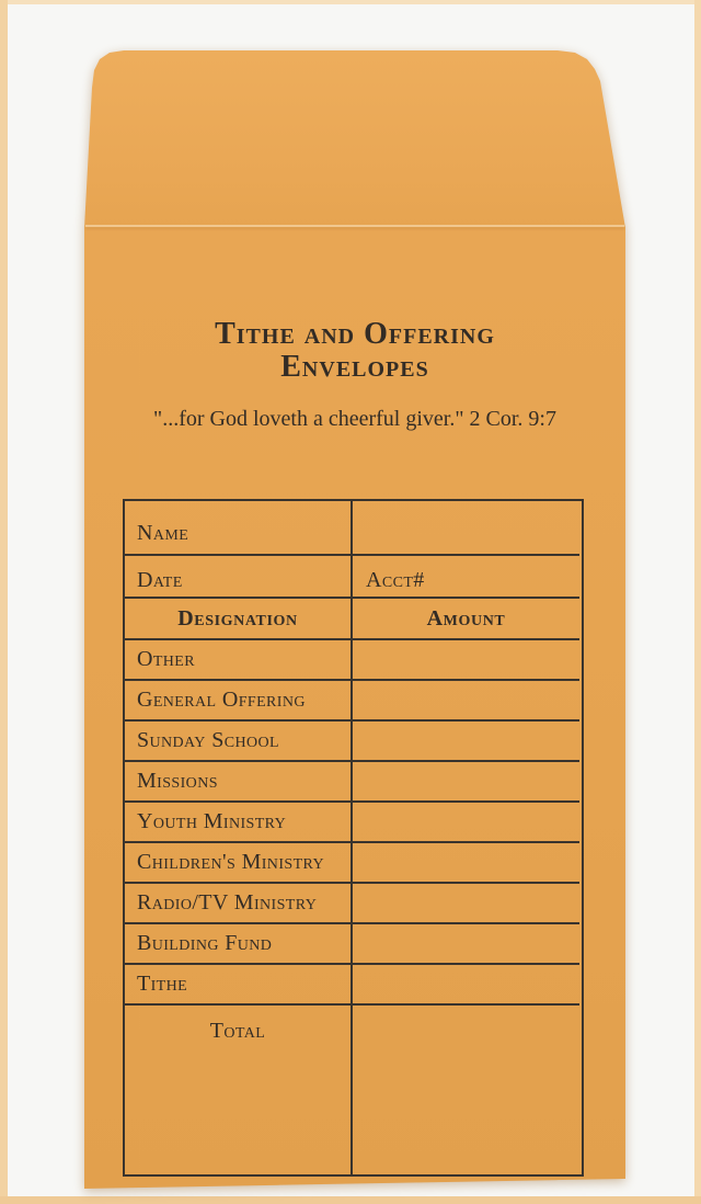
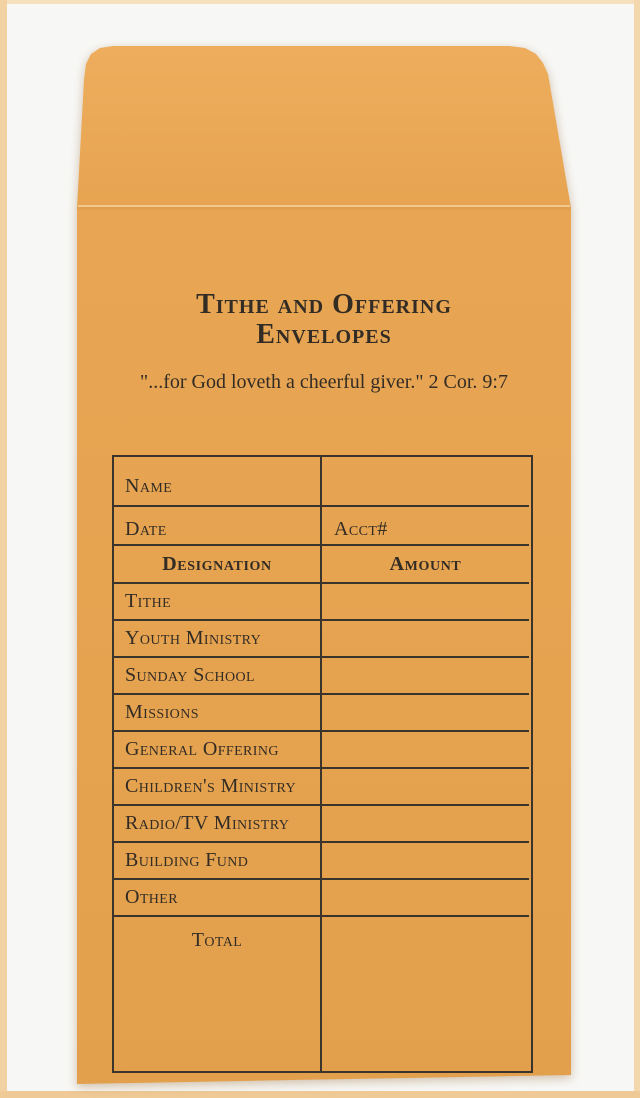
  Tithe and Offering
  Envelopes
  "...for God loveth a cheerful giver." 2 Cor. 9:7
  Name
  Date
  Acct#
  Designation
  Amount
- Other
+ Tithe
- General Offering
+ Youth Ministry
  Sunday School
  Missions
- Youth Ministry
+ General Offering
  Children's Ministry
  Radio/TV Ministry
  Building Fund
- Tithe
+ Other
  Total
